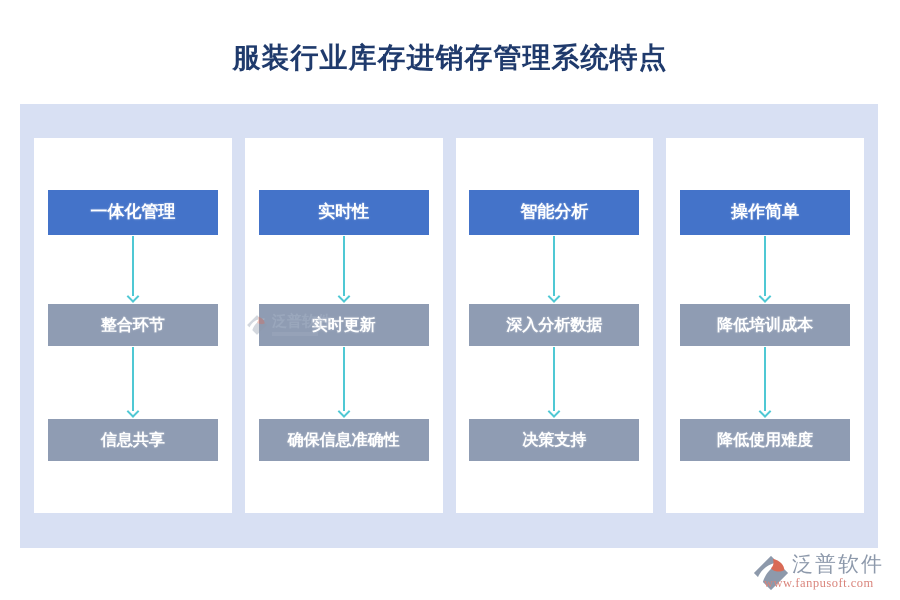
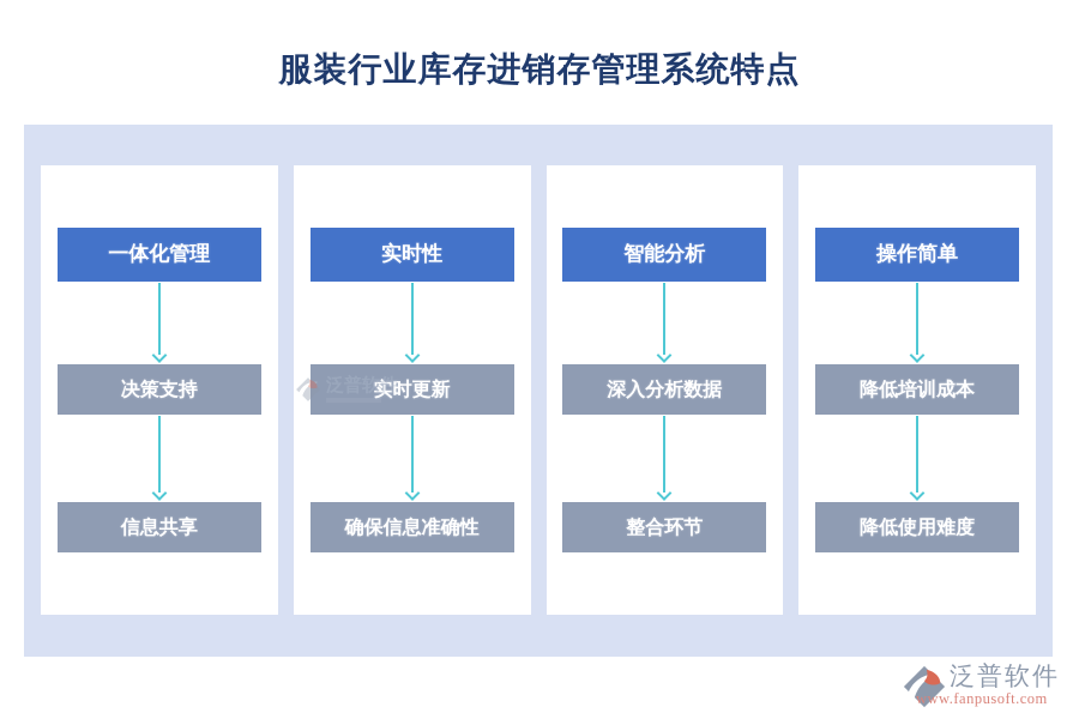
  服装行业库存进销存管理系统特点
  一体化管理
- 整合环节
+ 决策支持
  信息共享
  实时性
  实时更新
  确保信息准确性
  智能分析
  深入分析数据
- 决策支持
+ 整合环节
  操作简单
  降低培训成本
  降低使用难度
  泛普软件
  泛普软件
  www.fanpusoft.com
